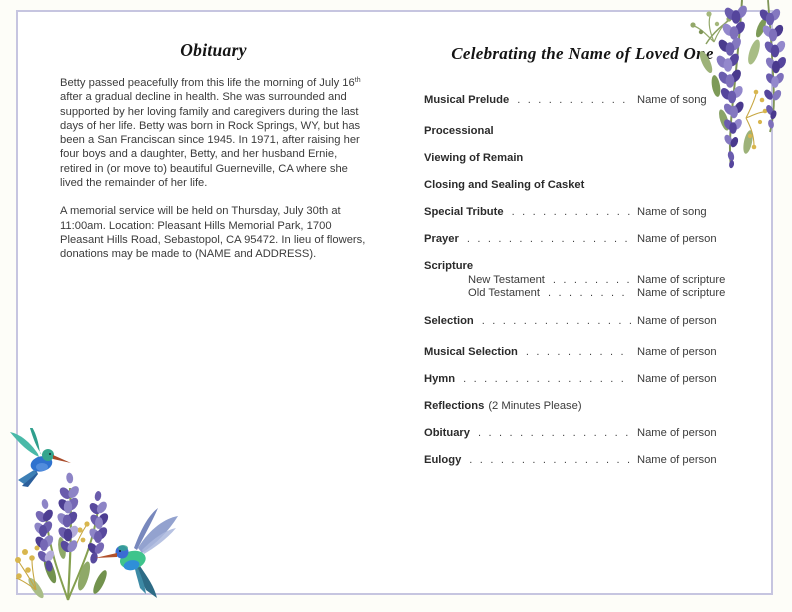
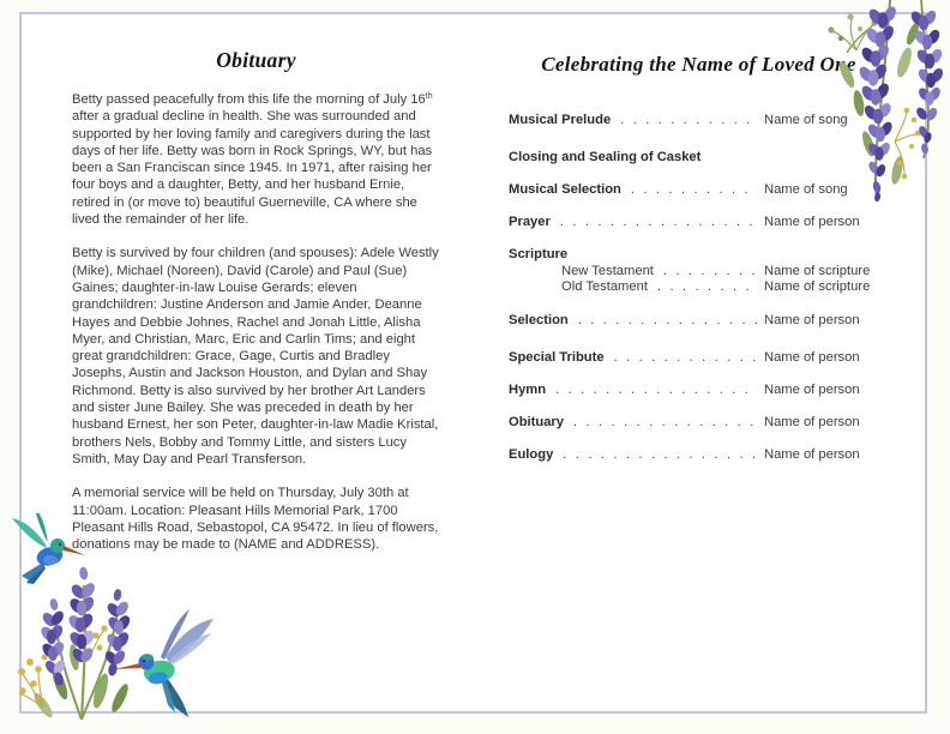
  Obituary
  Betty passed peacefully from this life the morning of July 16 after a gradual decline in health. She was surrounded and supported by her loving family and caregivers during the last days of her life. Betty was born in Rock Springs, WY, but has been a San Franciscan since 1945. In 1971, after raising her four boys and a daughter, Betty, and her husband Ernie, retired in (or move to) beautiful Guerneville, CA where she lived the remainder of her life.
+ Betty is survived by four children (and spouses): Adele Westly (Mike), Michael (Noreen), David (Carole) and Paul (Sue) Gaines; daughter-in-law Louise Gerards; eleven grandchildren: Justine Anderson and Jamie Ander, Deanne Hayes and Debbie Johnes, Rachel and Jonah Little, Alisha Myer, and Christian, Marc, Eric and Carlin Tims; and eight great grandchildren: Grace, Gage, Curtis and Bradley Josephs, Austin and Jackson Houston, and Dylan and Shay Richmond. Betty is also survived by her brother Art Landers and sister June Bailey. She was preceded in death by her husband Ernest, her son Peter, daughter-in-law Madie Kristal, brothers Nels, Bobby and Tommy Little, and sisters Lucy Smith, May Day and Pearl Transferson.
  A memorial service will be held on Thursday, July 30th at 11:00am. Location: Pleasant Hills Memorial Park, 1700 Pleasant Hills Road, Sebastopol, CA 95472. In lieu of flowers, donations may be made to (NAME and ADDRESS).
  Celebrating the Name of Loved Oe
  Musical Prelude
  Name of song
- Processional
- Viewing of Remain
  Closing and Sealing of Casket
- Special Tribute
+ Musical Selection
  Name of song
  Prayer
  Name of person
  Scripture
  New Testament
  Name of scripture
  Old Testament
  Name of scripture
  Selection
  Name of person
- Musical Selection
+ Special Tribute
  Name of person
  Hymn
  Name of person
- Reflections
- (2 Minutes Please)
  Obituary
  Name of person
  Eulogy
  Name of person
